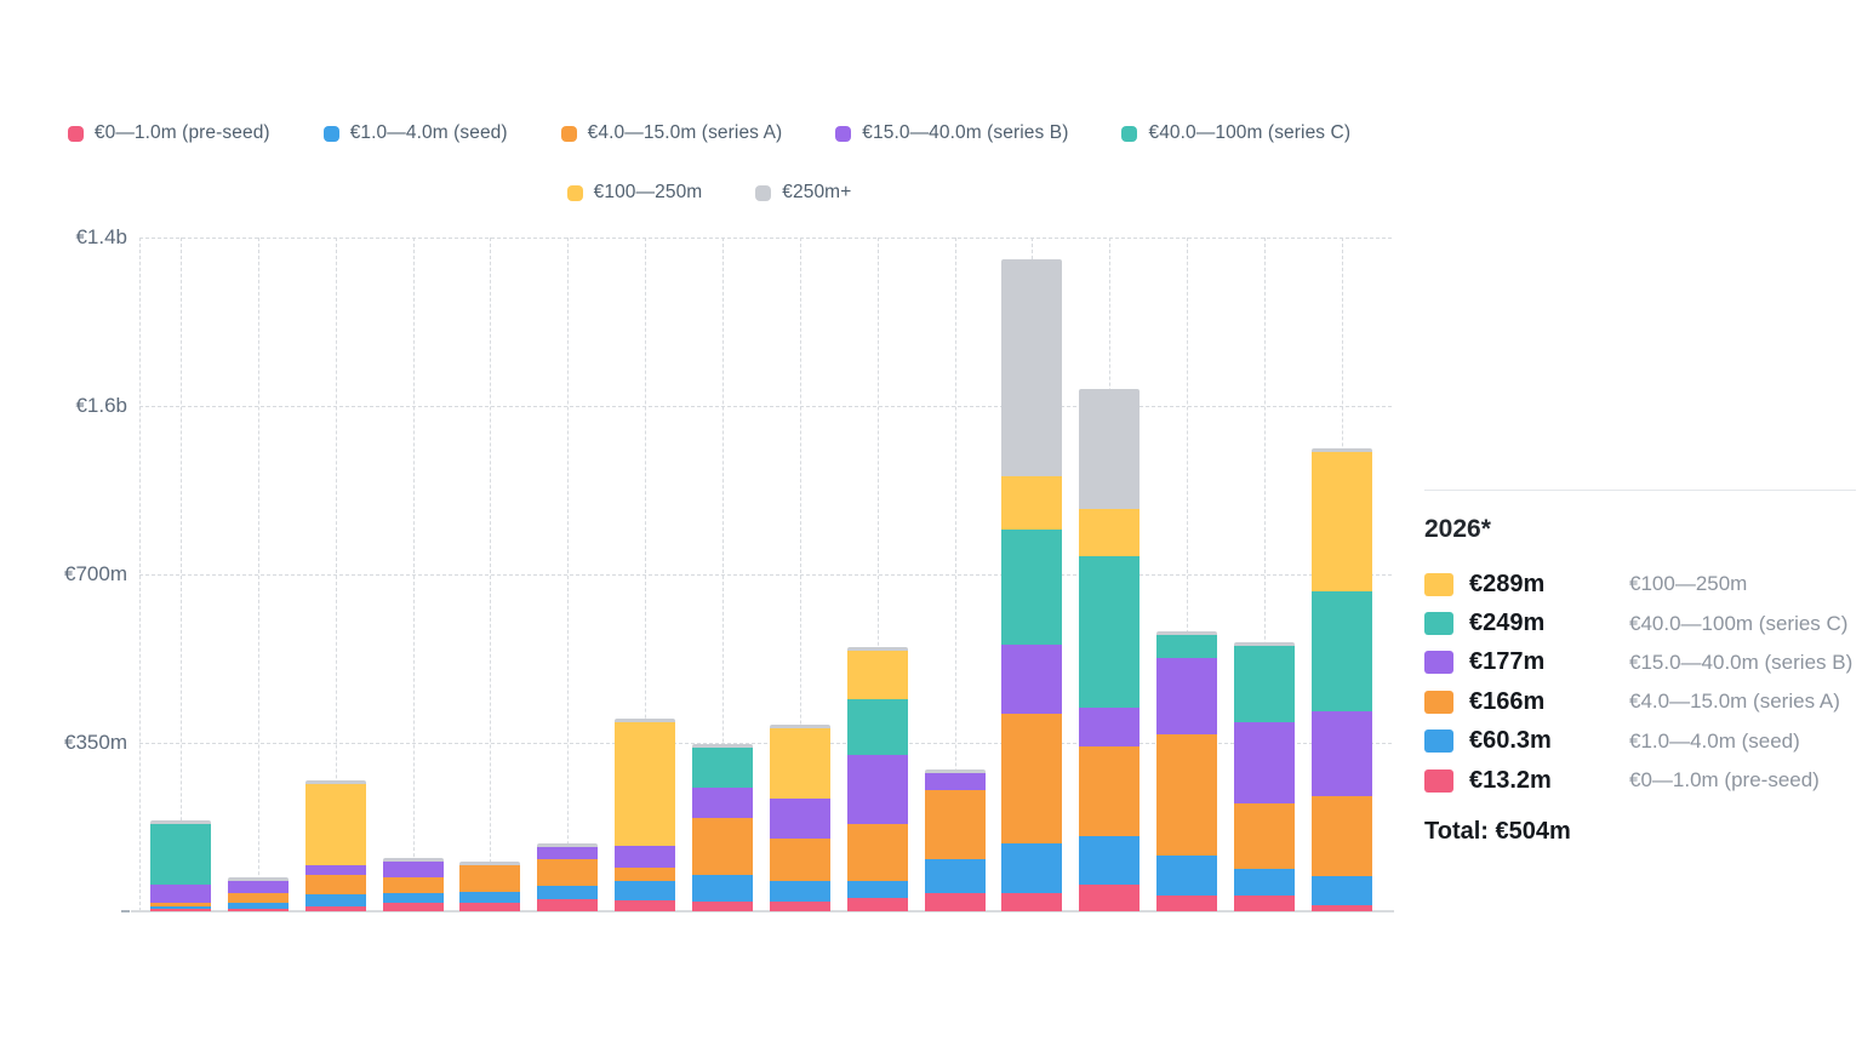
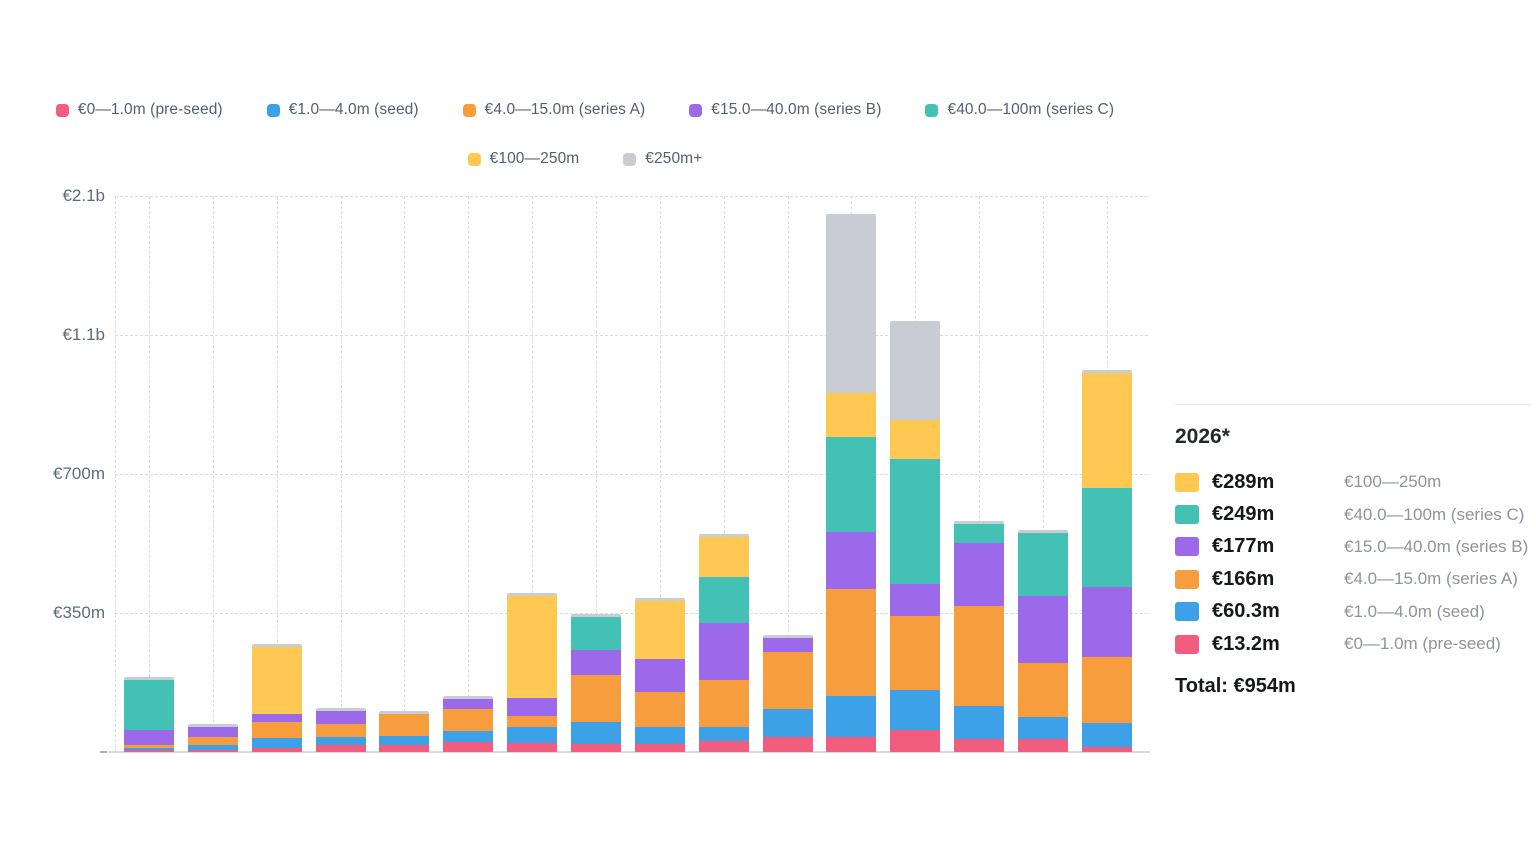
  €0—1.0m (pre-seed)
  €1.0—4.0m (seed)
  €4.0—15.0m (series A)
  €15.0—40.0m (series B)
  €40.0—100m (series C)
  €100—250m
  €250m+
  €350m
  €700m
- €1.6b
+ €1.1b
- €1.4b
+ €2.1b
  2026*
  €289m
  €100—250m
  €249m
  €40.0—100m (series C)
  €177m
  €15.0—40.0m (series B)
  €166m
  €4.0—15.0m (series A)
  €60.3m
  €1.0—4.0m (seed)
  €13.2m
  €0—1.0m (pre-seed)
- Total: €504m
+ Total: €954m
